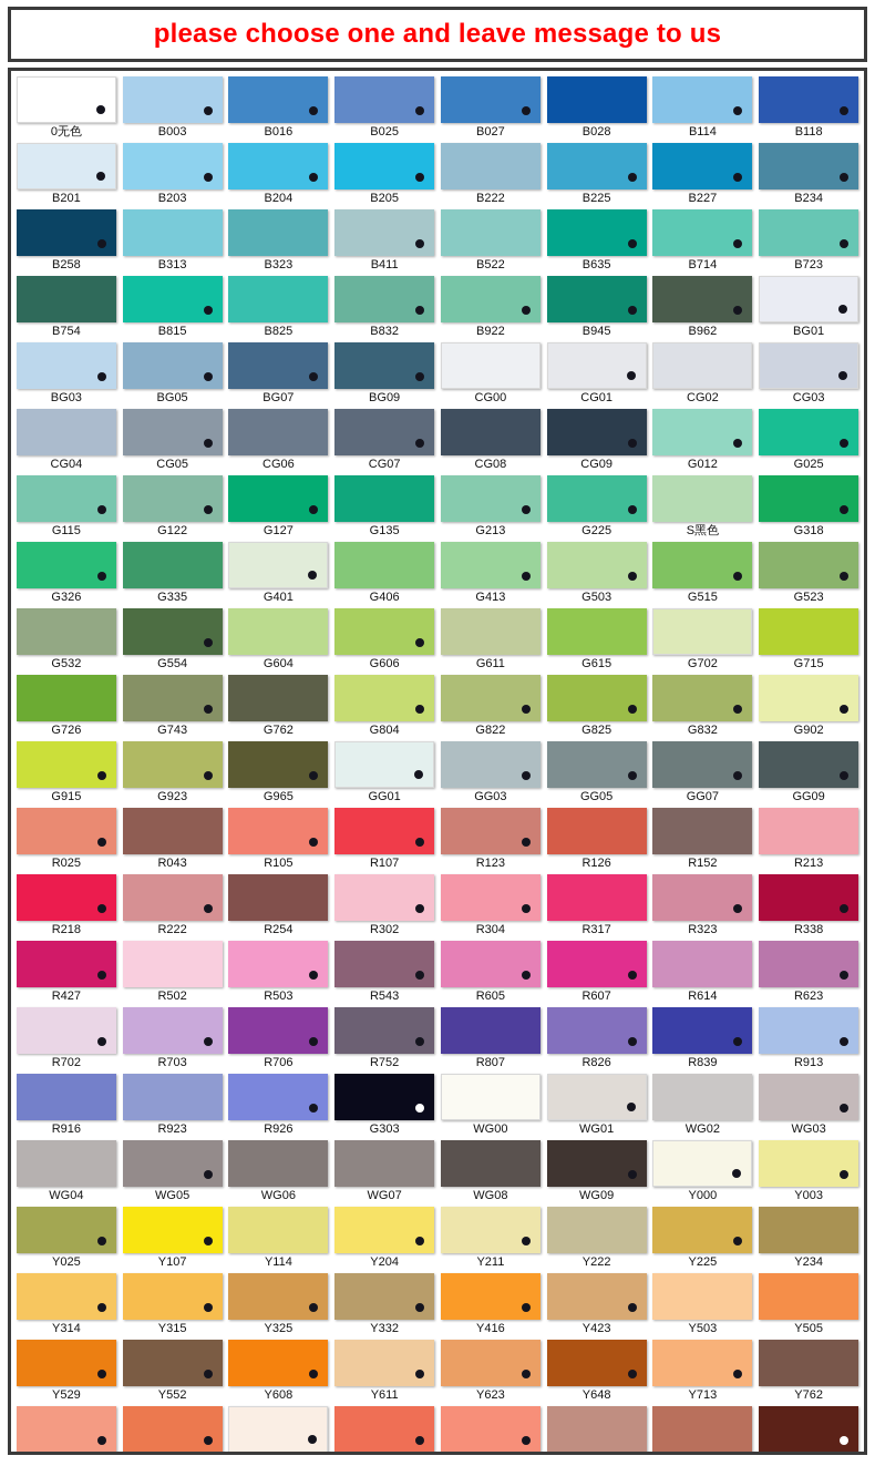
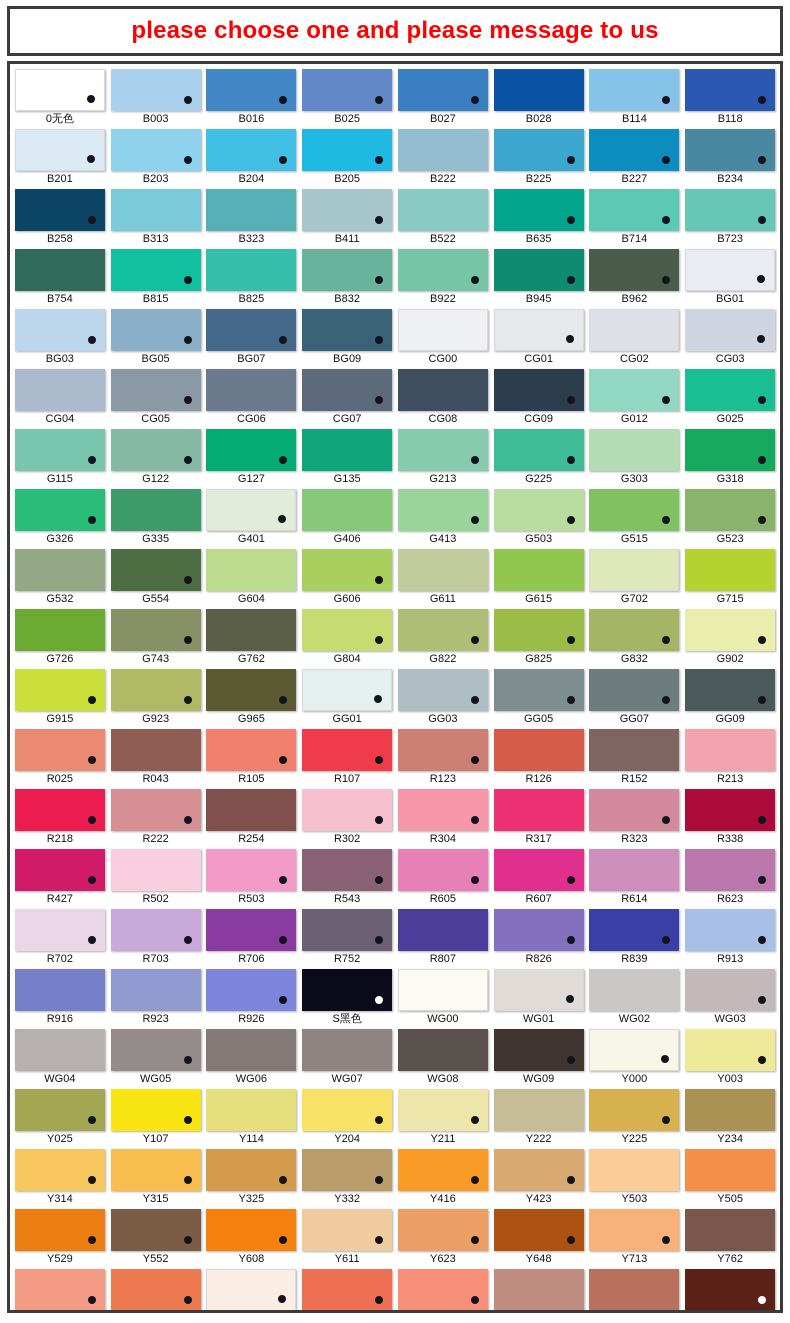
- please choose one and leave message to us
+ please choose one and please message to us
  0无色
  B003
  B016
  B025
  B027
  B028
  B114
  B118
  B201
  B203
  B204
  B205
  B222
  B225
  B227
  B234
  B258
  B313
  B323
  B411
  B522
  B635
  B714
  B723
  B754
  B815
  B825
  B832
  B922
  B945
  B962
  BG01
  BG03
  BG05
  BG07
  BG09
  CG00
  CG01
  CG02
  CG03
  CG04
  CG05
  CG06
  CG07
  CG08
  CG09
  G012
  G025
  G115
  G122
  G127
  G135
  G213
  G225
- S黑色
+ G303
  G318
  G326
  G335
  G401
  G406
  G413
  G503
  G515
  G523
  G532
  G554
  G604
  G606
  G611
  G615
  G702
  G715
  G726
  G743
  G762
  G804
  G822
  G825
  G832
  G902
  G915
  G923
  G965
  GG01
  GG03
  GG05
  GG07
  GG09
  R025
  R043
  R105
  R107
  R123
  R126
  R152
  R213
  R218
  R222
  R254
  R302
  R304
  R317
  R323
  R338
  R427
  R502
  R503
  R543
  R605
  R607
  R614
  R623
  R702
  R703
  R706
  R752
  R807
  R826
  R839
  R913
  R916
  R923
  R926
- G303
+ S黑色
  WG00
  WG01
  WG02
  WG03
  WG04
  WG05
  WG06
  WG07
  WG08
  WG09
  Y000
  Y003
  Y025
  Y107
  Y114
  Y204
  Y211
  Y222
  Y225
  Y234
  Y314
  Y315
  Y325
  Y332
  Y416
  Y423
  Y503
  Y505
  Y529
  Y552
  Y608
  Y611
  Y623
  Y648
  Y713
  Y762
